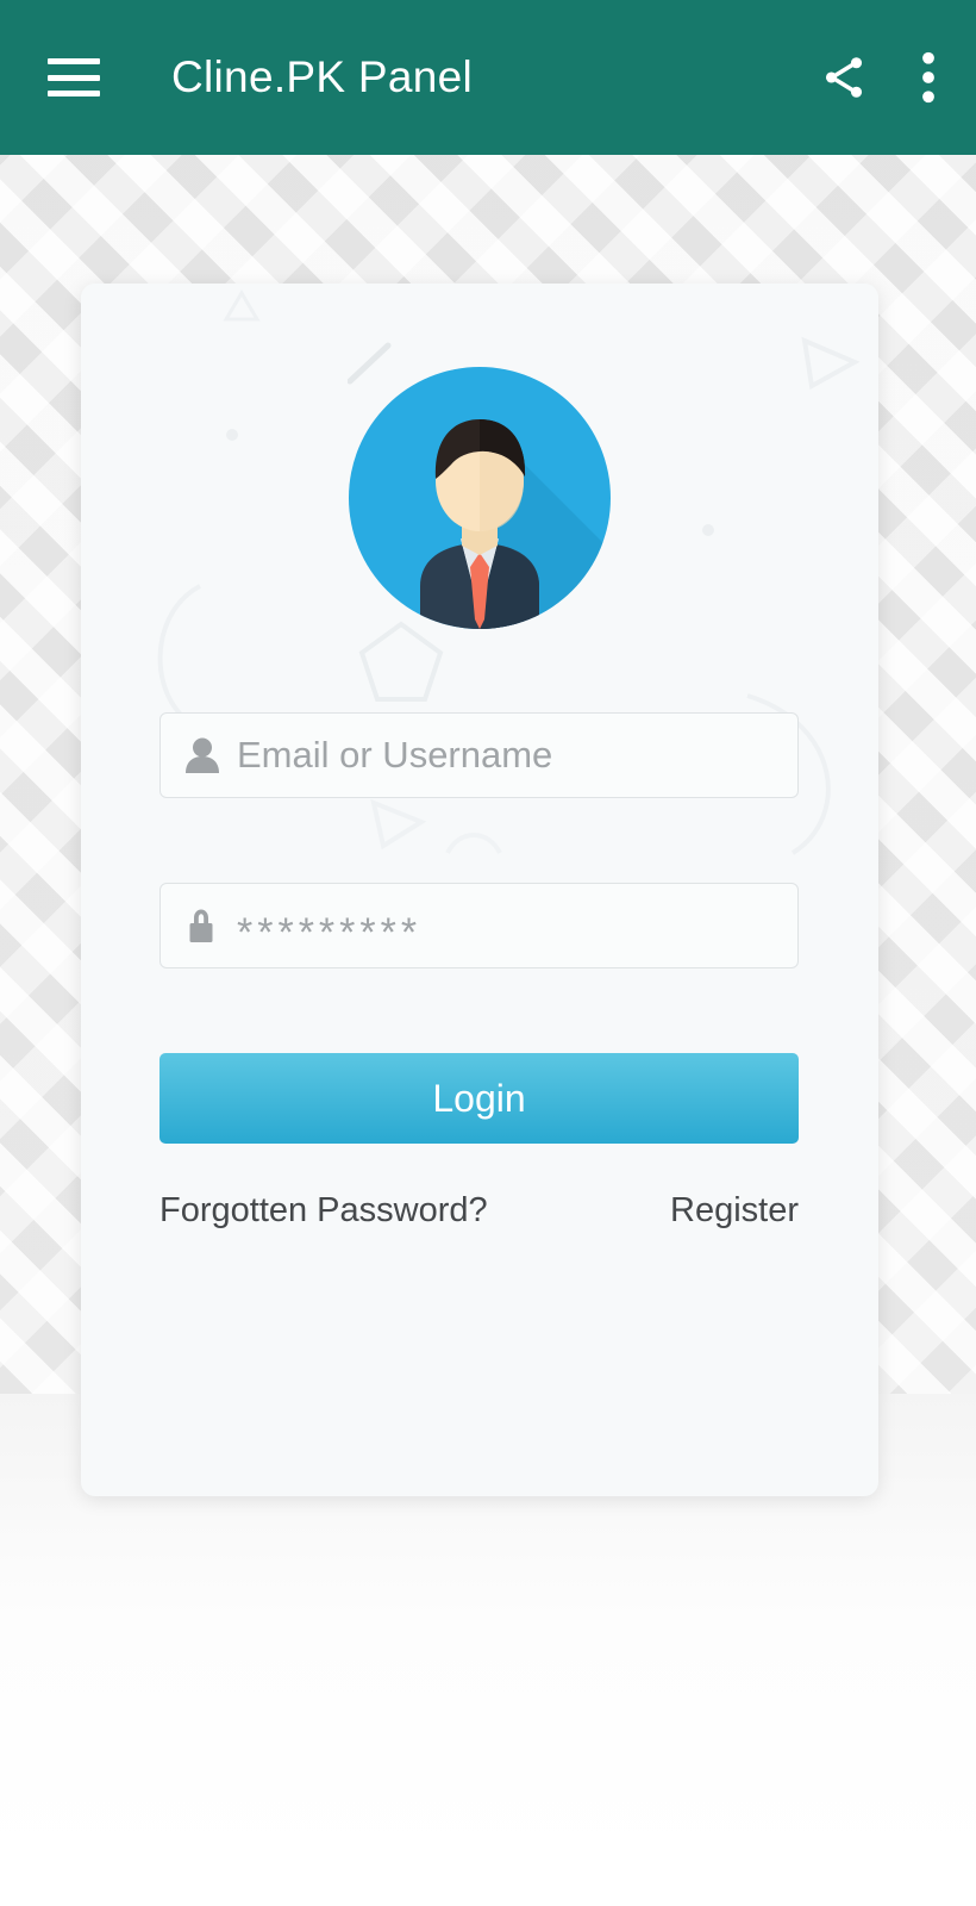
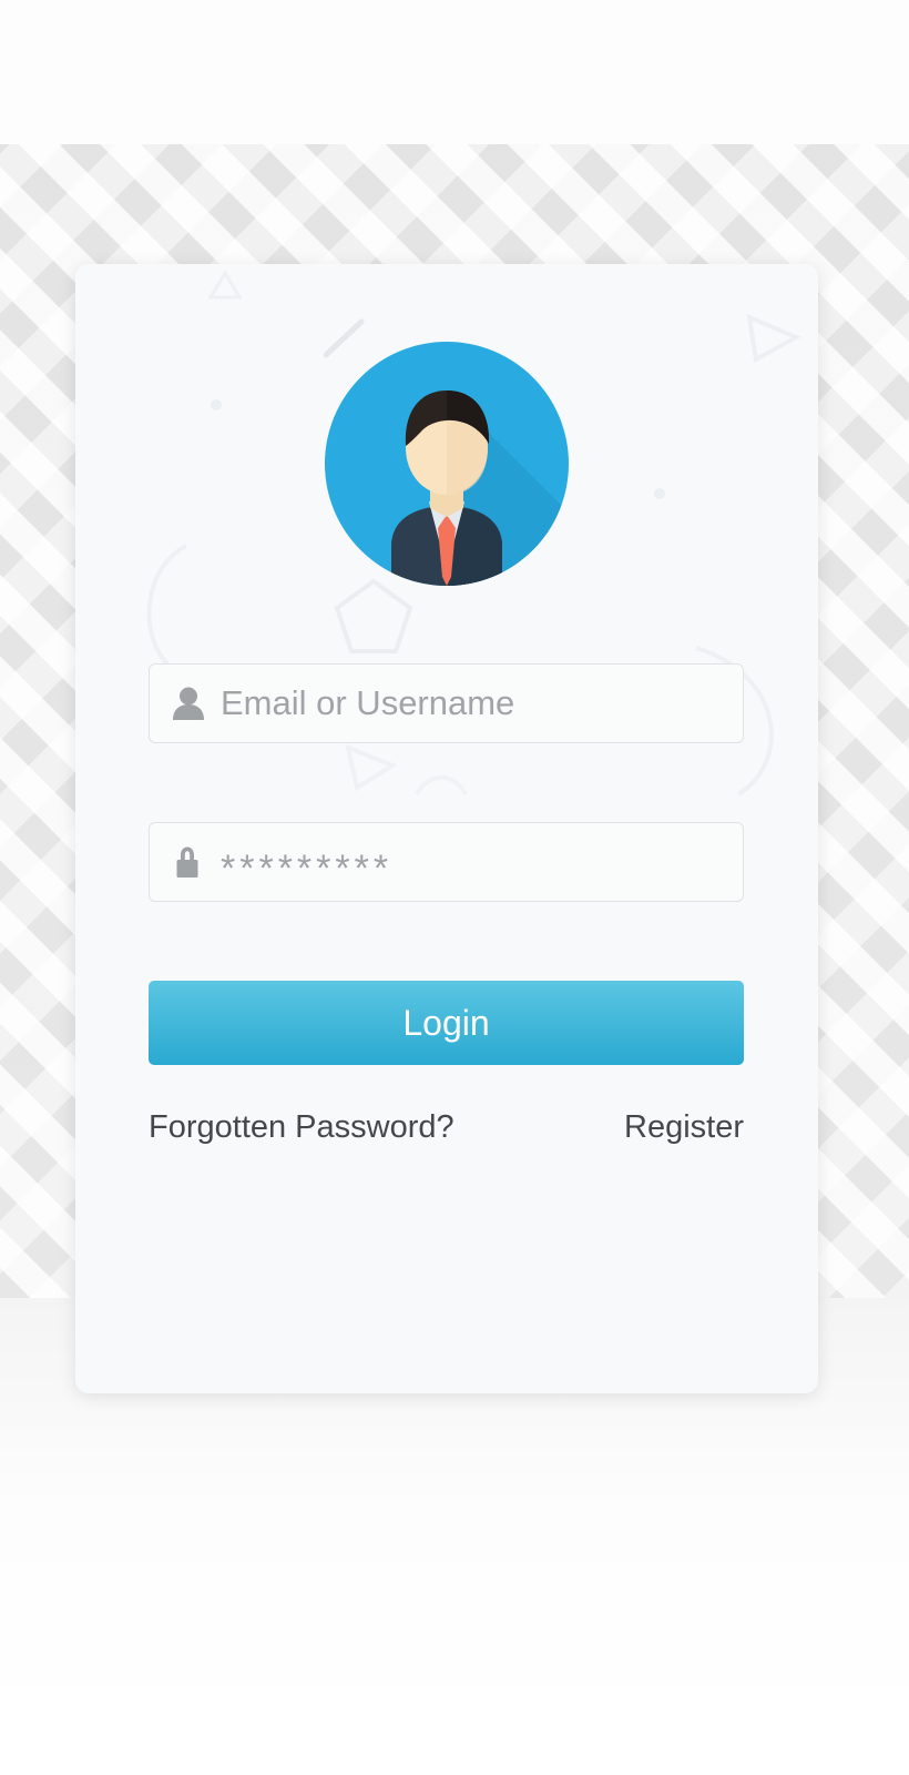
- Cline.PK Panel
  Email or Username
  *********
  Login
  Forgotten Password?
  Register
